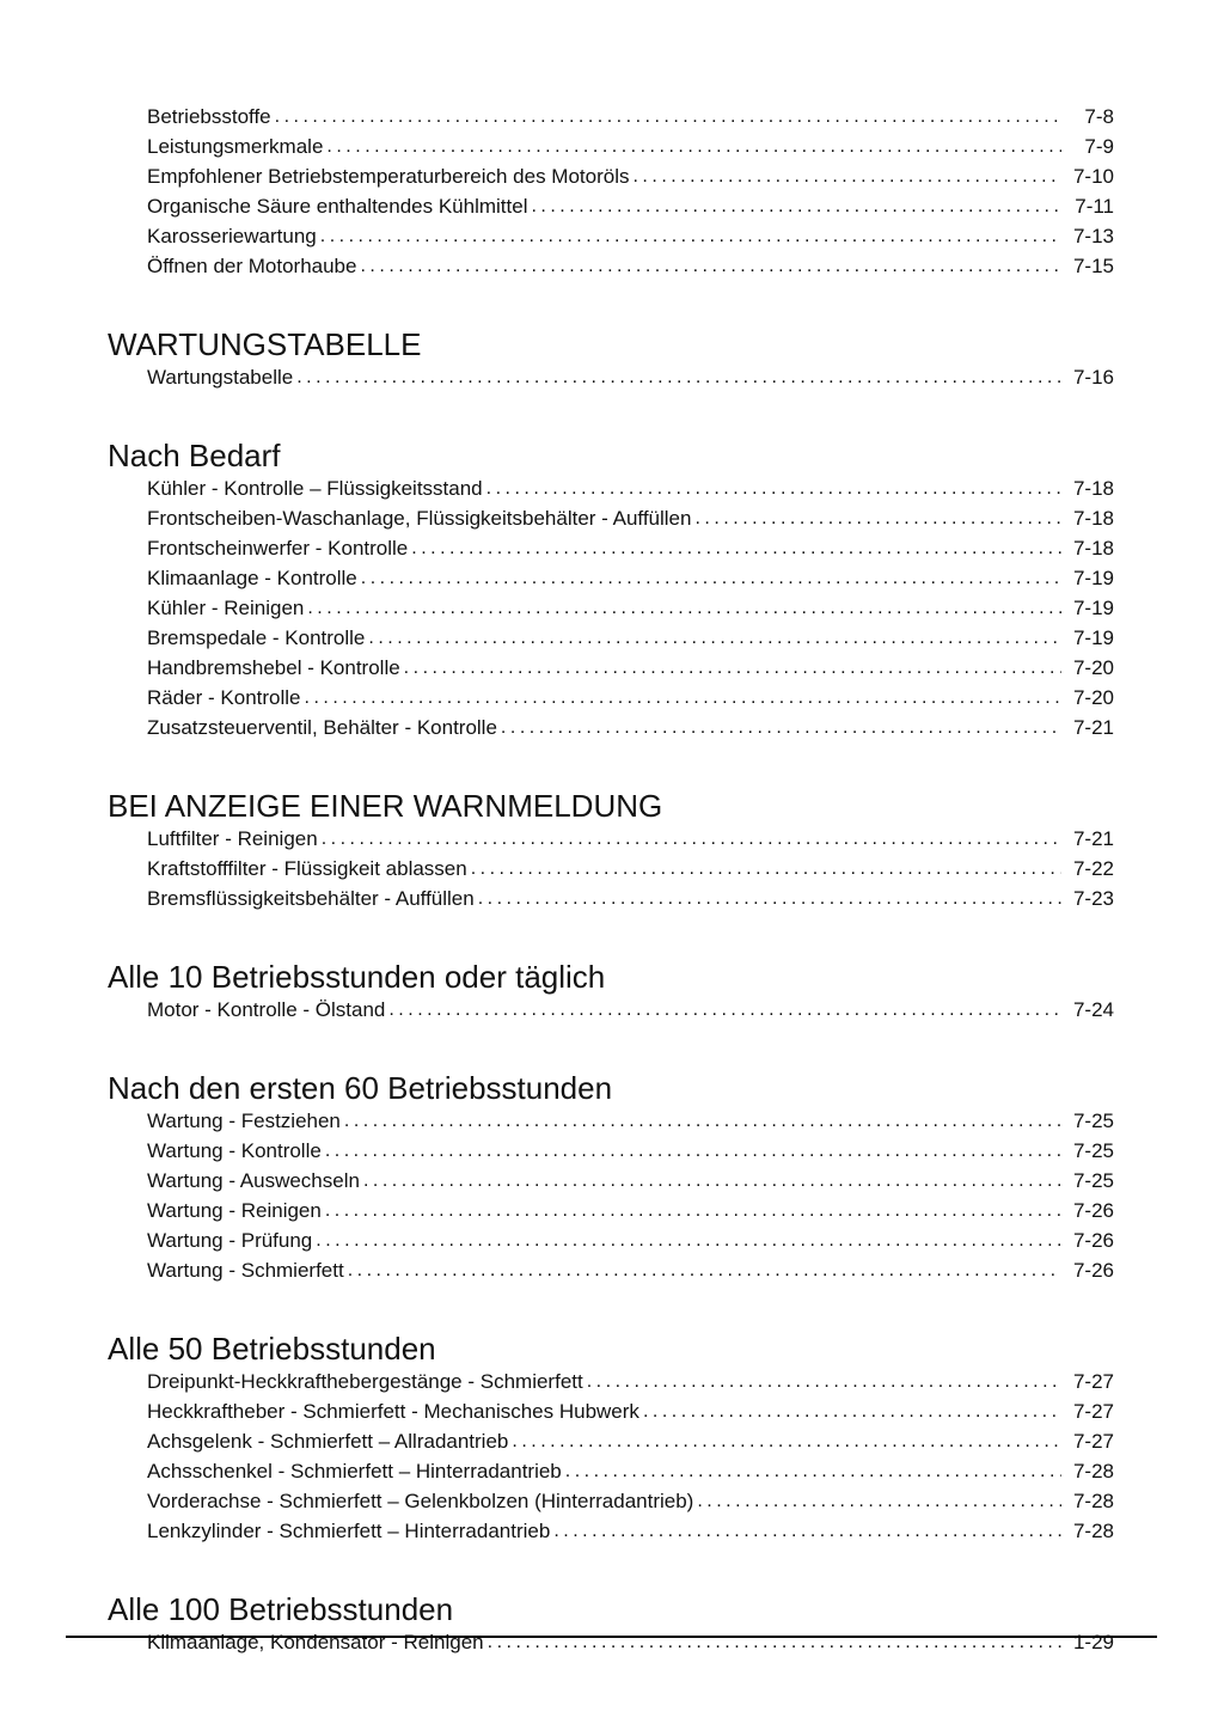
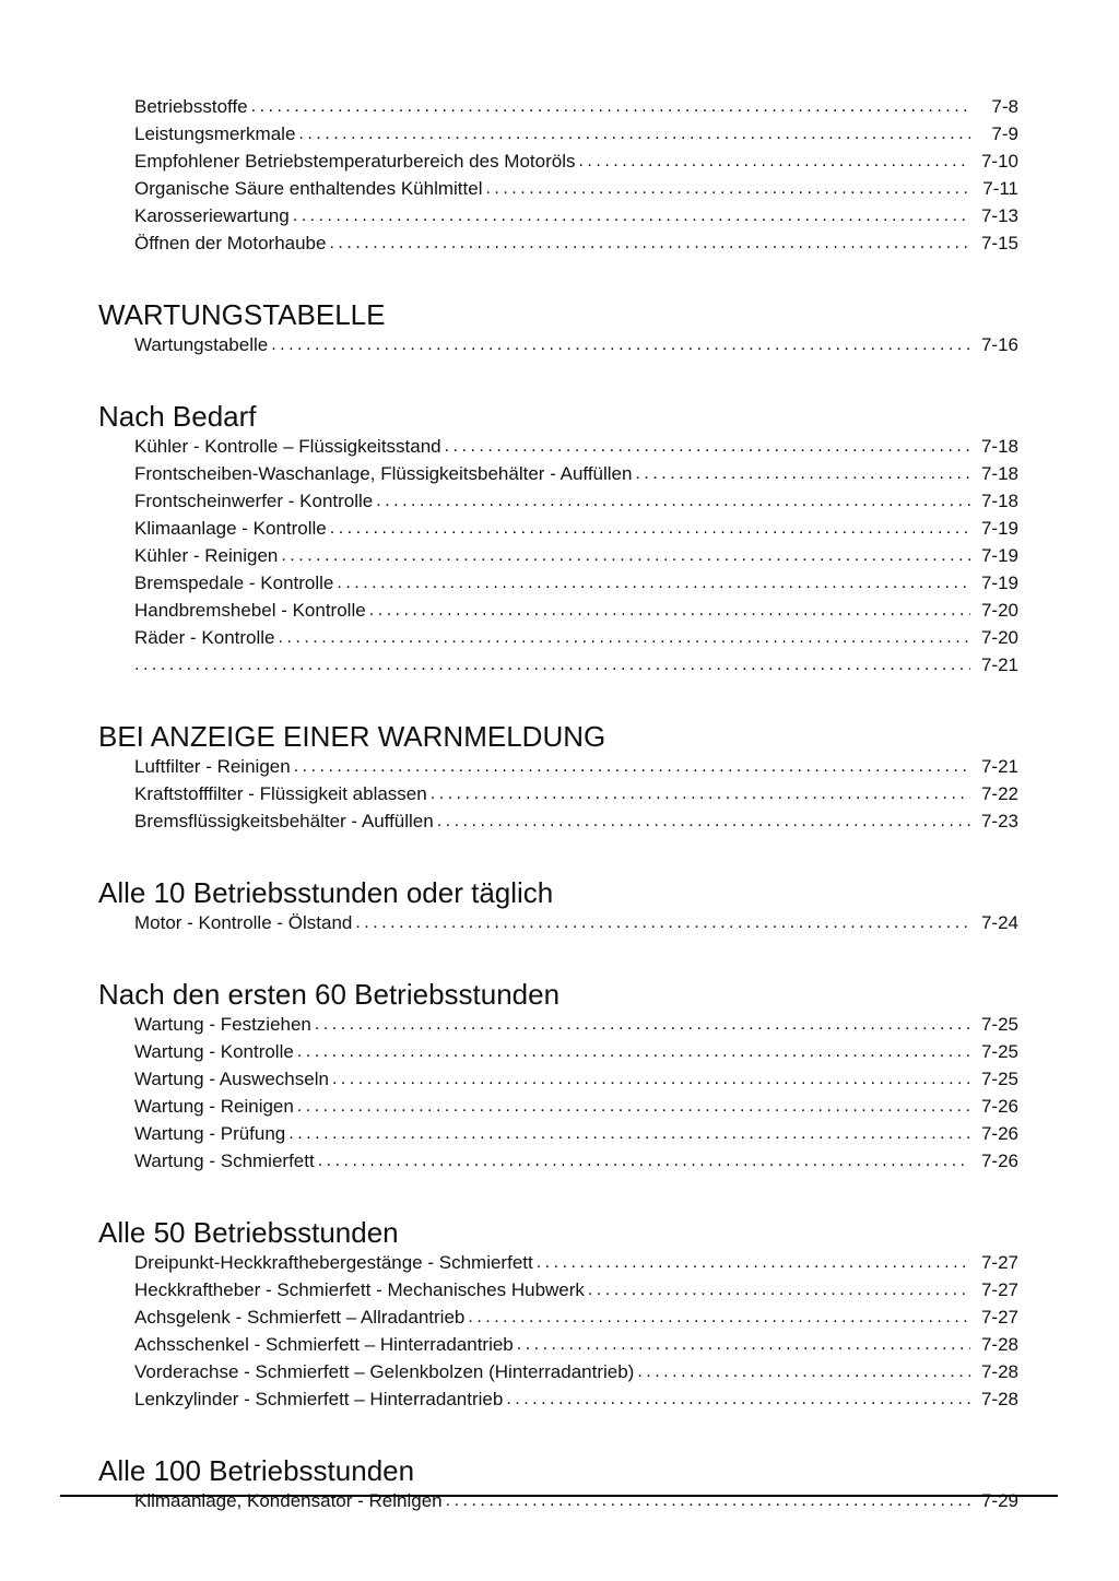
  Betriebsstoffe
  7-8
  Leistungsmerkmale
  7-9
  Empfohlener Betriebstemperaturbereich des Motoröls
  7-10
  Organische Säure enthaltendes Kühlmittel
  7-11
  Karosseriewartung
  7-13
  Öffnen der Motorhaube
  7-15
  WARTUNGSTABELLE
  Wartungstabelle
  7-16
  Nach Bedarf
  Kühler - Kontrolle – Flüssigkeitsstand
  7-18
  Frontscheiben-Waschanlage, Flüssigkeitsbehälter - Auffüllen
  7-18
  Frontscheinwerfer - Kontrolle
  7-18
  Klimaanlage - Kontrolle
  7-19
  Kühler - Reinigen
  7-19
  Bremspedale - Kontrolle
  7-19
  Handbremshebel - Kontrolle
  7-20
  Räder - Kontrolle
  7-20
- Zusatzsteuerventil, Behälter - Kontrolle
  7-21
  BEI ANZEIGE EINER WARNMELDUNG
  Luftfilter - Reinigen
  7-21
  Kraftstofffilter - Flüssigkeit ablassen
  7-22
  Bremsflüssigkeitsbehälter - Auffüllen
  7-23
  Alle 10 Betriebsstunden oder täglich
  Motor - Kontrolle - Ölstand
  7-24
  Nach den ersten 60 Betriebsstunden
  Wartung - Festziehen
  7-25
  Wartung - Kontrolle
  7-25
  Wartung - Auswechseln
  7-25
  Wartung - Reinigen
  7-26
  Wartung - Prüfung
  7-26
  Wartung - Schmierfett
  7-26
  Alle 50 Betriebsstunden
  Dreipunkt-Heckkrafthebergestänge - Schmierfett
  7-27
  Heckkraftheber - Schmierfett - Mechanisches Hubwerk
  7-27
  Achsgelenk - Schmierfett – Allradantrieb
  7-27
  Achsschenkel - Schmierfett – Hinterradantrieb
  7-28
  Vorderachse - Schmierfett – Gelenkbolzen (Hinterradantrieb)
  7-28
  Lenkzylinder - Schmierfett – Hinterradantrieb
  7-28
  Alle 100 Betriebsstunden
  Klimaanlage, Kondensator - Reinigen
- 1-29
+ 7-29
